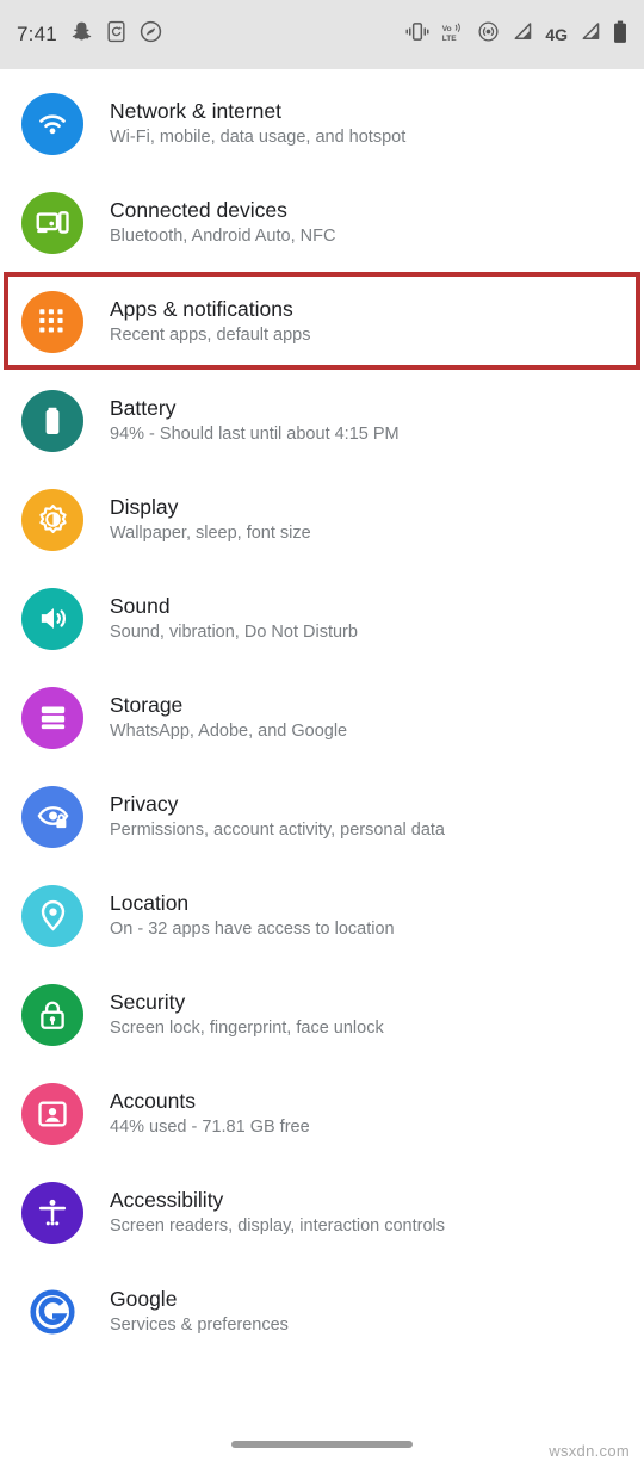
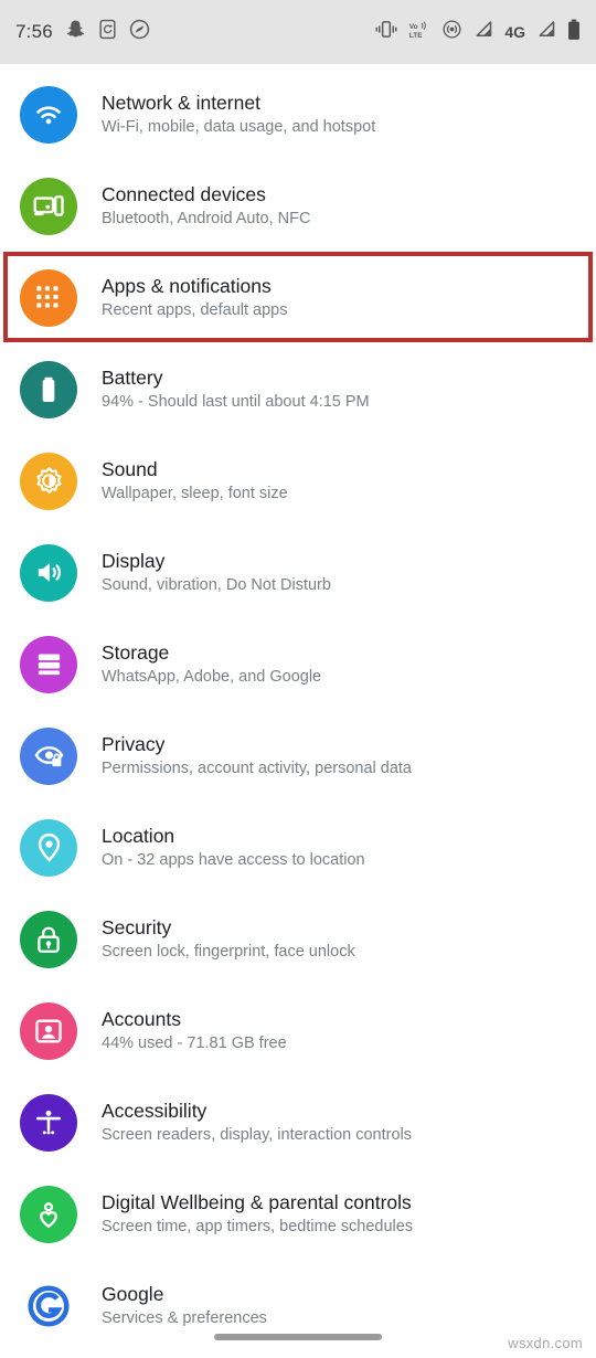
- 7:41
+ 7:56
  4G
  Network & internet
  Wi-Fi, mobile, data usage, and hotspot
  Connected devices
  Bluetooth, Android Auto, NFC
  Apps & notifications
  Recent apps, default apps
  Battery
  94% - Should last until about 4:15 PM
- Display
+ Sound
  Wallpaper, sleep, font size
- Sound
+ Display
  Sound, vibration, Do Not Disturb
  Storage
  WhatsApp, Adobe, and Google
  Privacy
  Permissions, account activity, personal data
  Location
  On - 32 apps have access to location
  Security
  Screen lock, fingerprint, face unlock
  Accounts
  44% used - 71.81 GB free
  Accessibility
  Screen readers, display, interaction controls
+ Digital Wellbeing & parental controls
+ Screen time, app timers, bedtime schedules
  Google
  Services & preferences
  wsxdn.com
